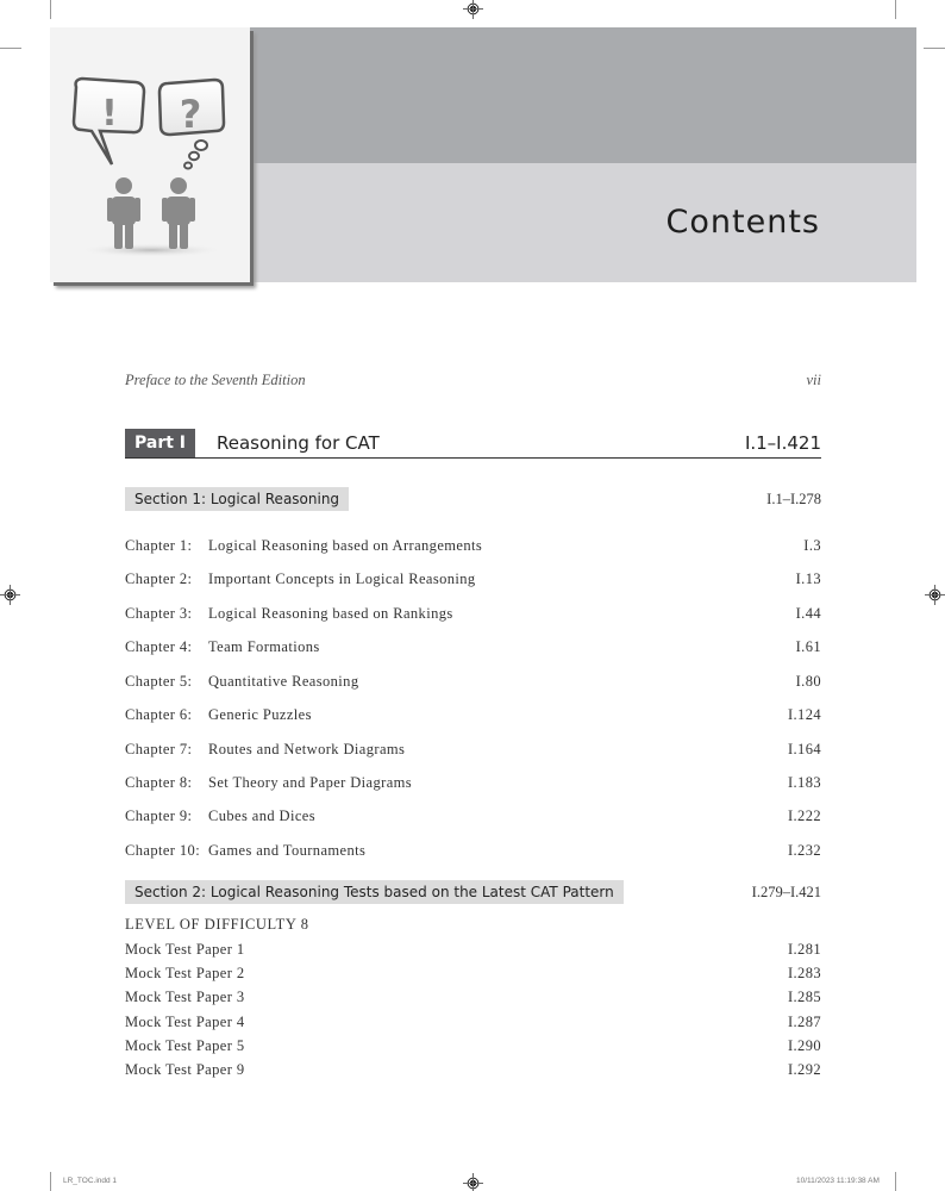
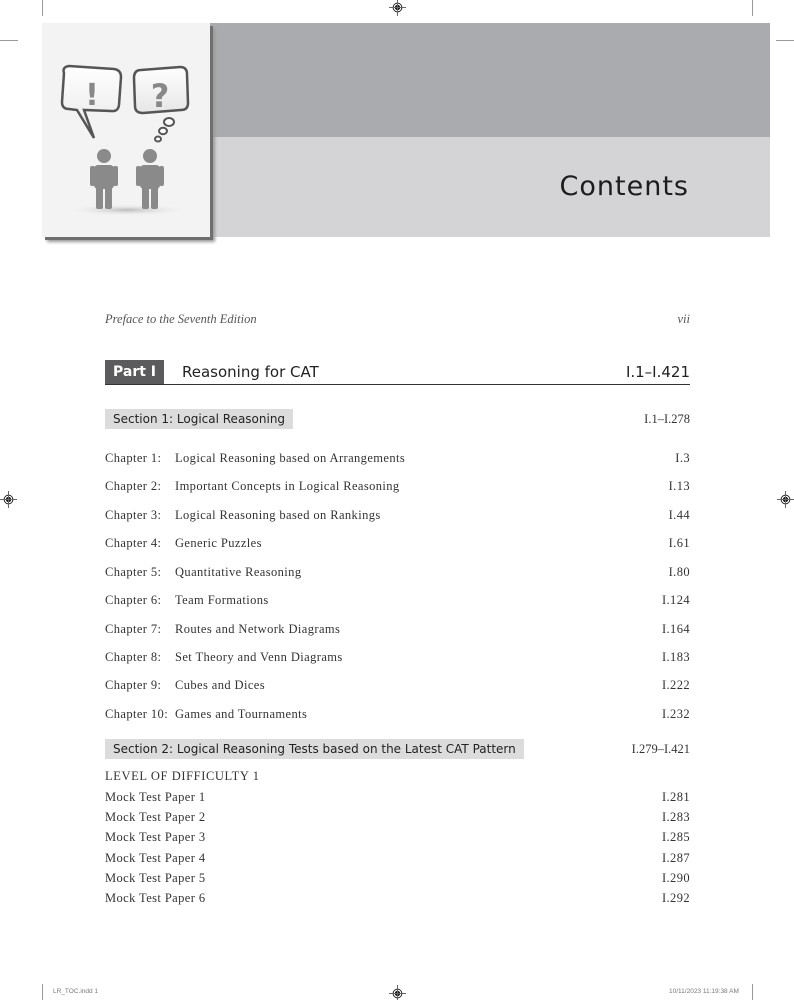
  !
  ?
  Contents
  Preface to the Seventh Edition
  vii
  Part I
  Reasoning for CAT
  I.1–I.421
  Section 1: Logical Reasoning
  I.1–I.278
  Chapter 1: Logical Reasoning based on Arrangements
  I.3
  Chapter 2: Important Concepts in Logical Reasoning
  I.13
  Chapter 3: Logical Reasoning based on Rankings
  I.44
- Chapter 4: Team Formations
+ Chapter 4: Generic Puzzles
  I.61
  Chapter 5: Quantitative Reasoning
  I.80
- Chapter 6: Generic Puzzles
+ Chapter 6: Team Formations
  I.124
  Chapter 7: Routes and Network Diagrams
  I.164
- Chapter 8: Set Theory and Paper Diagrams
+ Chapter 8: Set Theory and Venn Diagrams
  I.183
  Chapter 9: Cubes and Dices
  I.222
  Chapter 10: Games and Tournaments
  I.232
  Section 2: Logical Reasoning Tests based on the Latest CAT Pattern
  I.279–I.421
- LEVEL OF DIFFICULTY 8
+ LEVEL OF DIFFICULTY 1
  Mock Test Paper 1
  I.281
  Mock Test Paper 2
  I.283
  Mock Test Paper 3
  I.285
  Mock Test Paper 4
  I.287
  Mock Test Paper 5
  I.290
- Mock Test Paper 9
+ Mock Test Paper 6
  I.292
